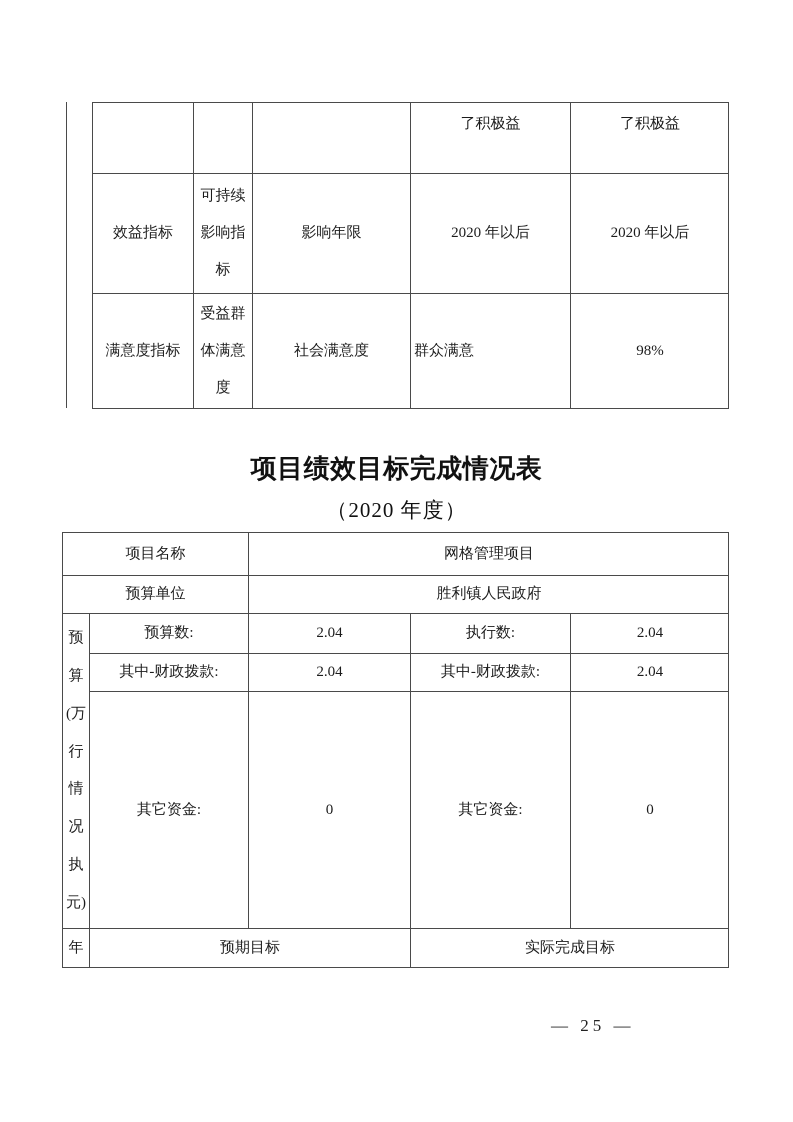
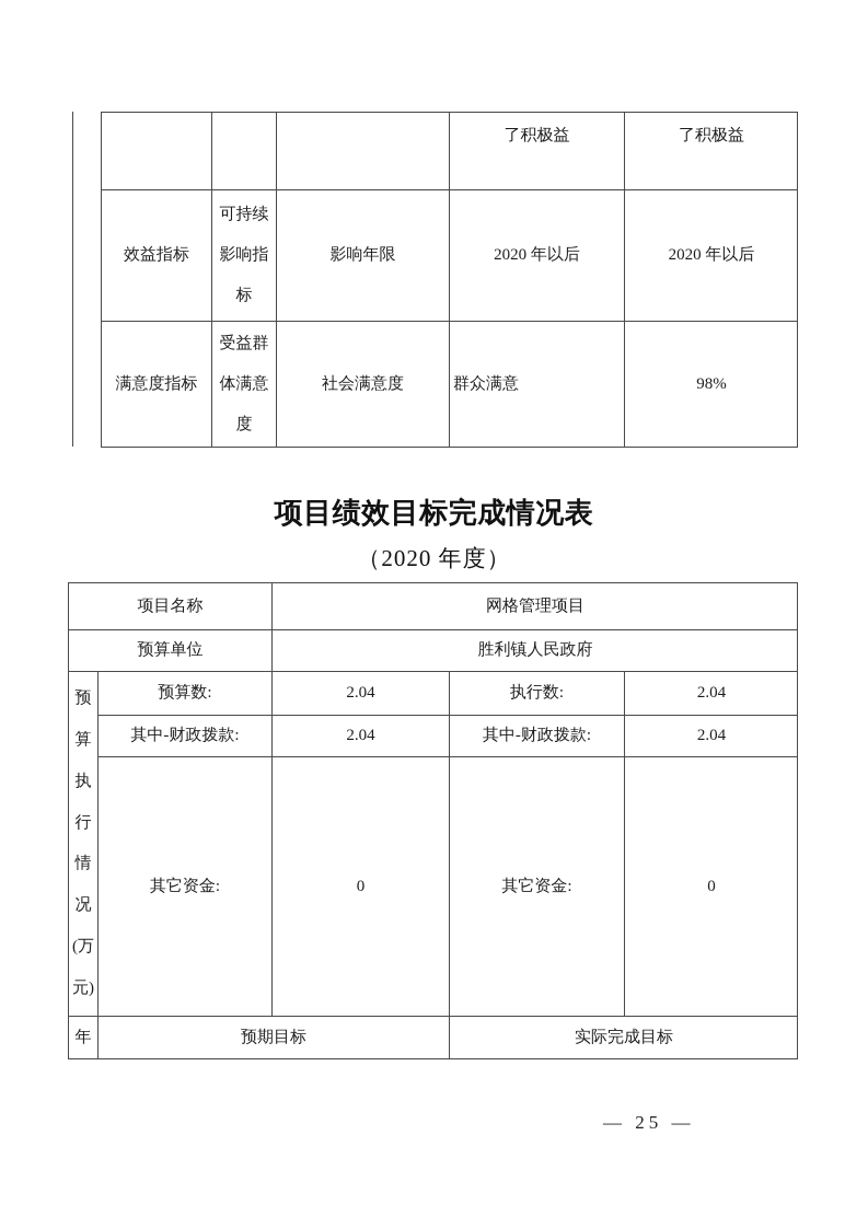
  了积极益
  了积极益
  效益指标
  可持续
  影响指
  标
  影响年限
  2020 年以后
  2020 年以后
  满意度指标
  受益群
  体满意
  度
  社会满意度
  群众满意
  98%
  项目绩效目标完成情况表
  （2020 年度）
  项目名称
  网格管理项目
  预算单位
  胜利镇人民政府
  预
  算
- (万
+ 执
  行
  情
  况
- 执
+ (万
  元)
  预算数:
  2.04
  执行数:
  2.04
  其中-财政拨款:
  2.04
  其中-财政拨款:
  2.04
  其它资金:
  0
  其它资金:
  0
  年
  预期目标
  实际完成目标
  — 25 —
